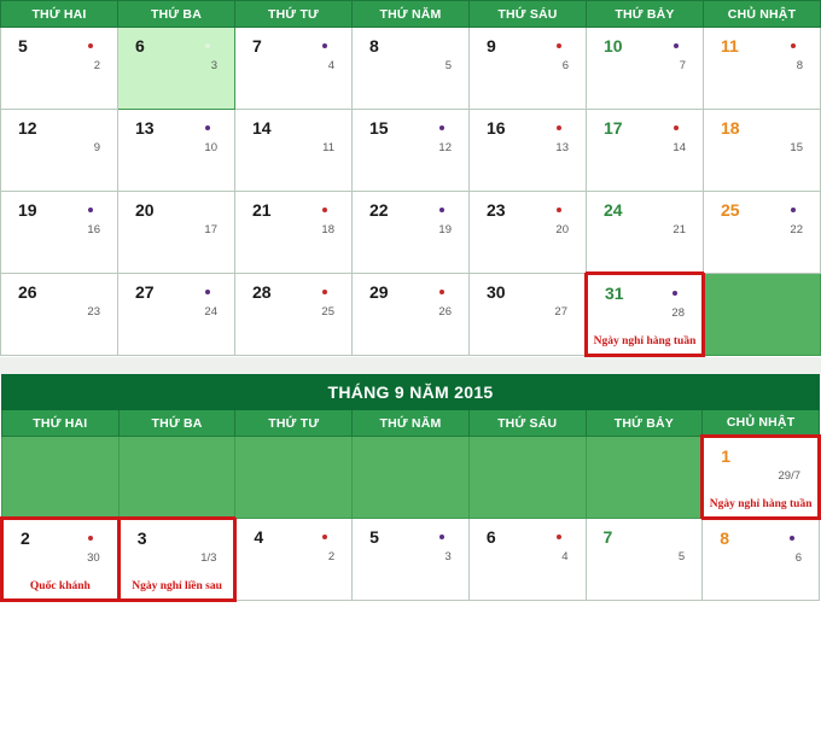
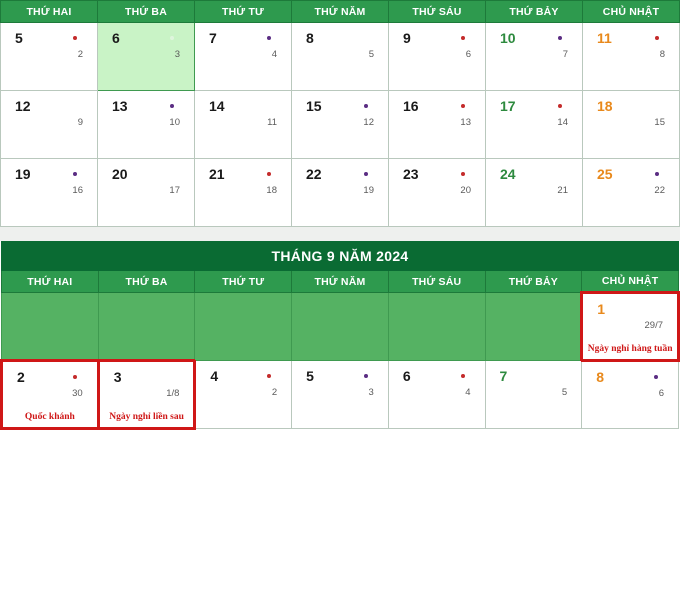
  THỨ HAI	THỨ BA	THỨ TƯ	THỨ NĂM	THỨ SÁU	THỨ BẢY	CHỦ NHẬT
  52	63	74	85	96	107	118
  129	1310	1411	1512	1613	1714	1815
  1916	2017	2118	2219	2320	2421	2522
- 2623	2724	2825	2926	3027	3128Ngày nghỉ hàng tuần
- THÁNG 9 NĂM 2015
+ THÁNG 9 NĂM 2024
  THỨ HAI	THỨ BA	THỨ TƯ	THỨ NĂM	THỨ SÁU	THỨ BẢY	CHỦ NHẬT
  						129/7Ngày nghỉ hàng tuần
- 230Quốc khánh	31/3Ngày nghỉ liền sau	42	53	64	75	86
+ 230Quốc khánh	31/8Ngày nghỉ liền sau	42	53	64	75	86
